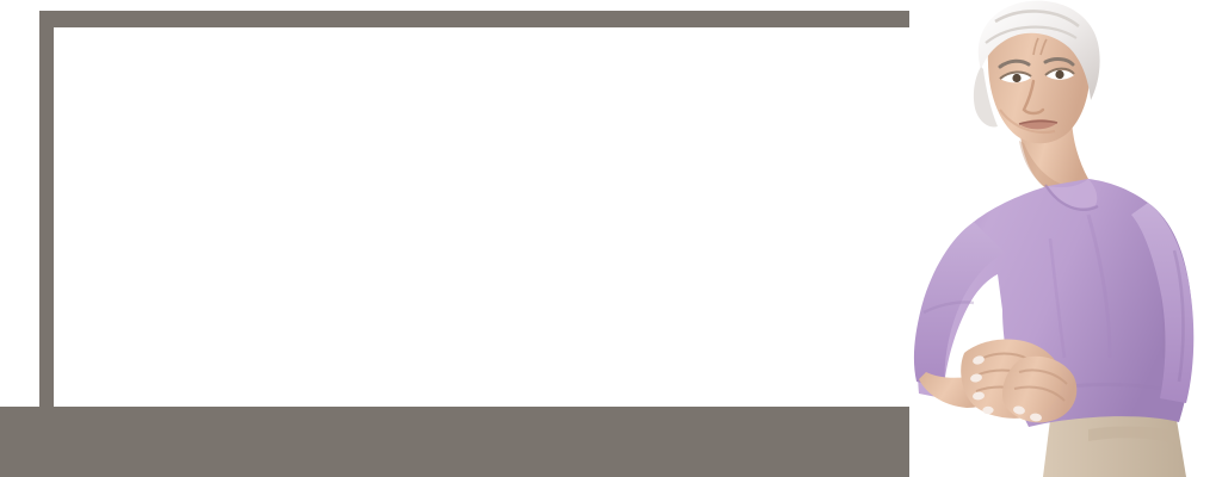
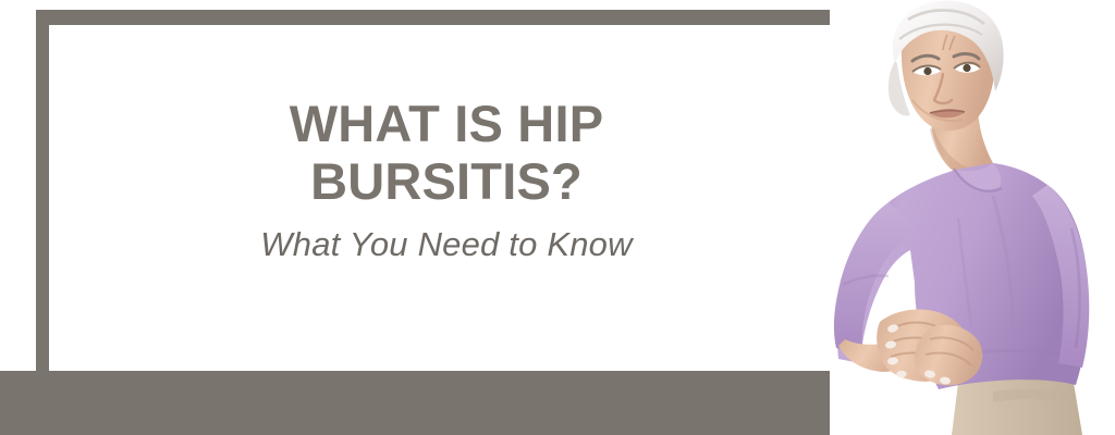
+ WHAT IS HIP
+ BURSITIS?
+ What You Need to Know
